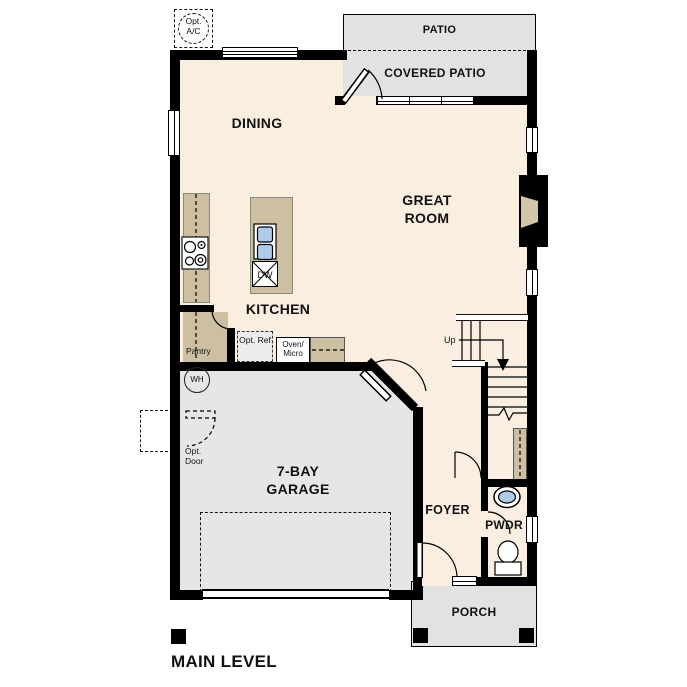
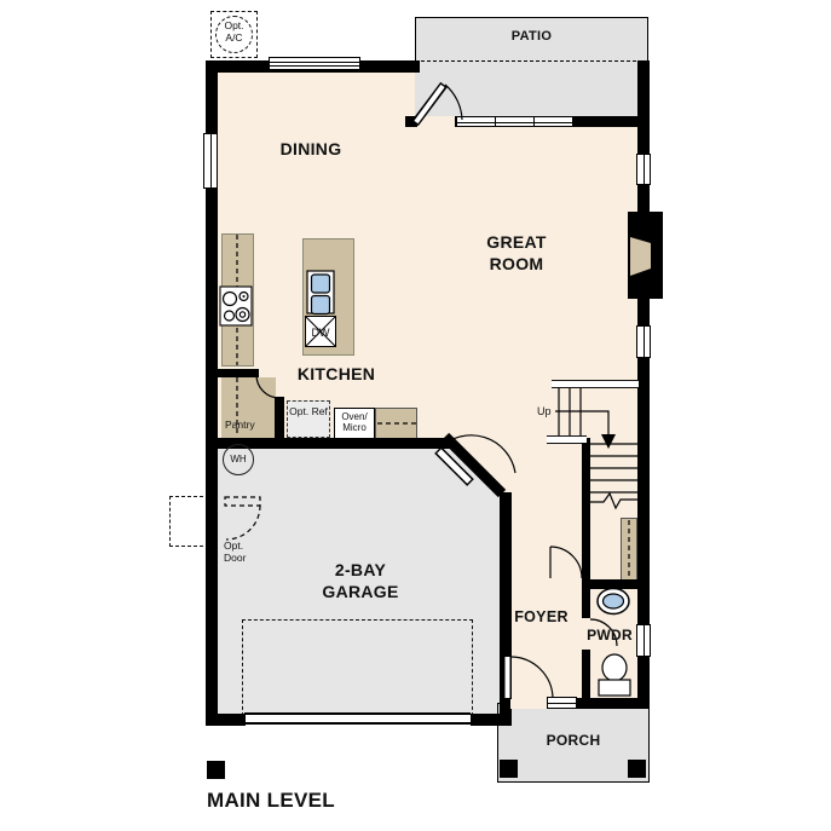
  PATIO
- COVERED PATIO
  DINING
  GREAT ROOM
  KITCHEN
- 7-BAY GARAGE
+ 2-BAY GARAGE
  FOYER
  PWDR
  PORCH
  MAIN LEVEL
  Pantry
  Up
  Opt. Door
  Opt. Ref
  Oven/ Micro
  DW
  WH
  Opt. A/C
